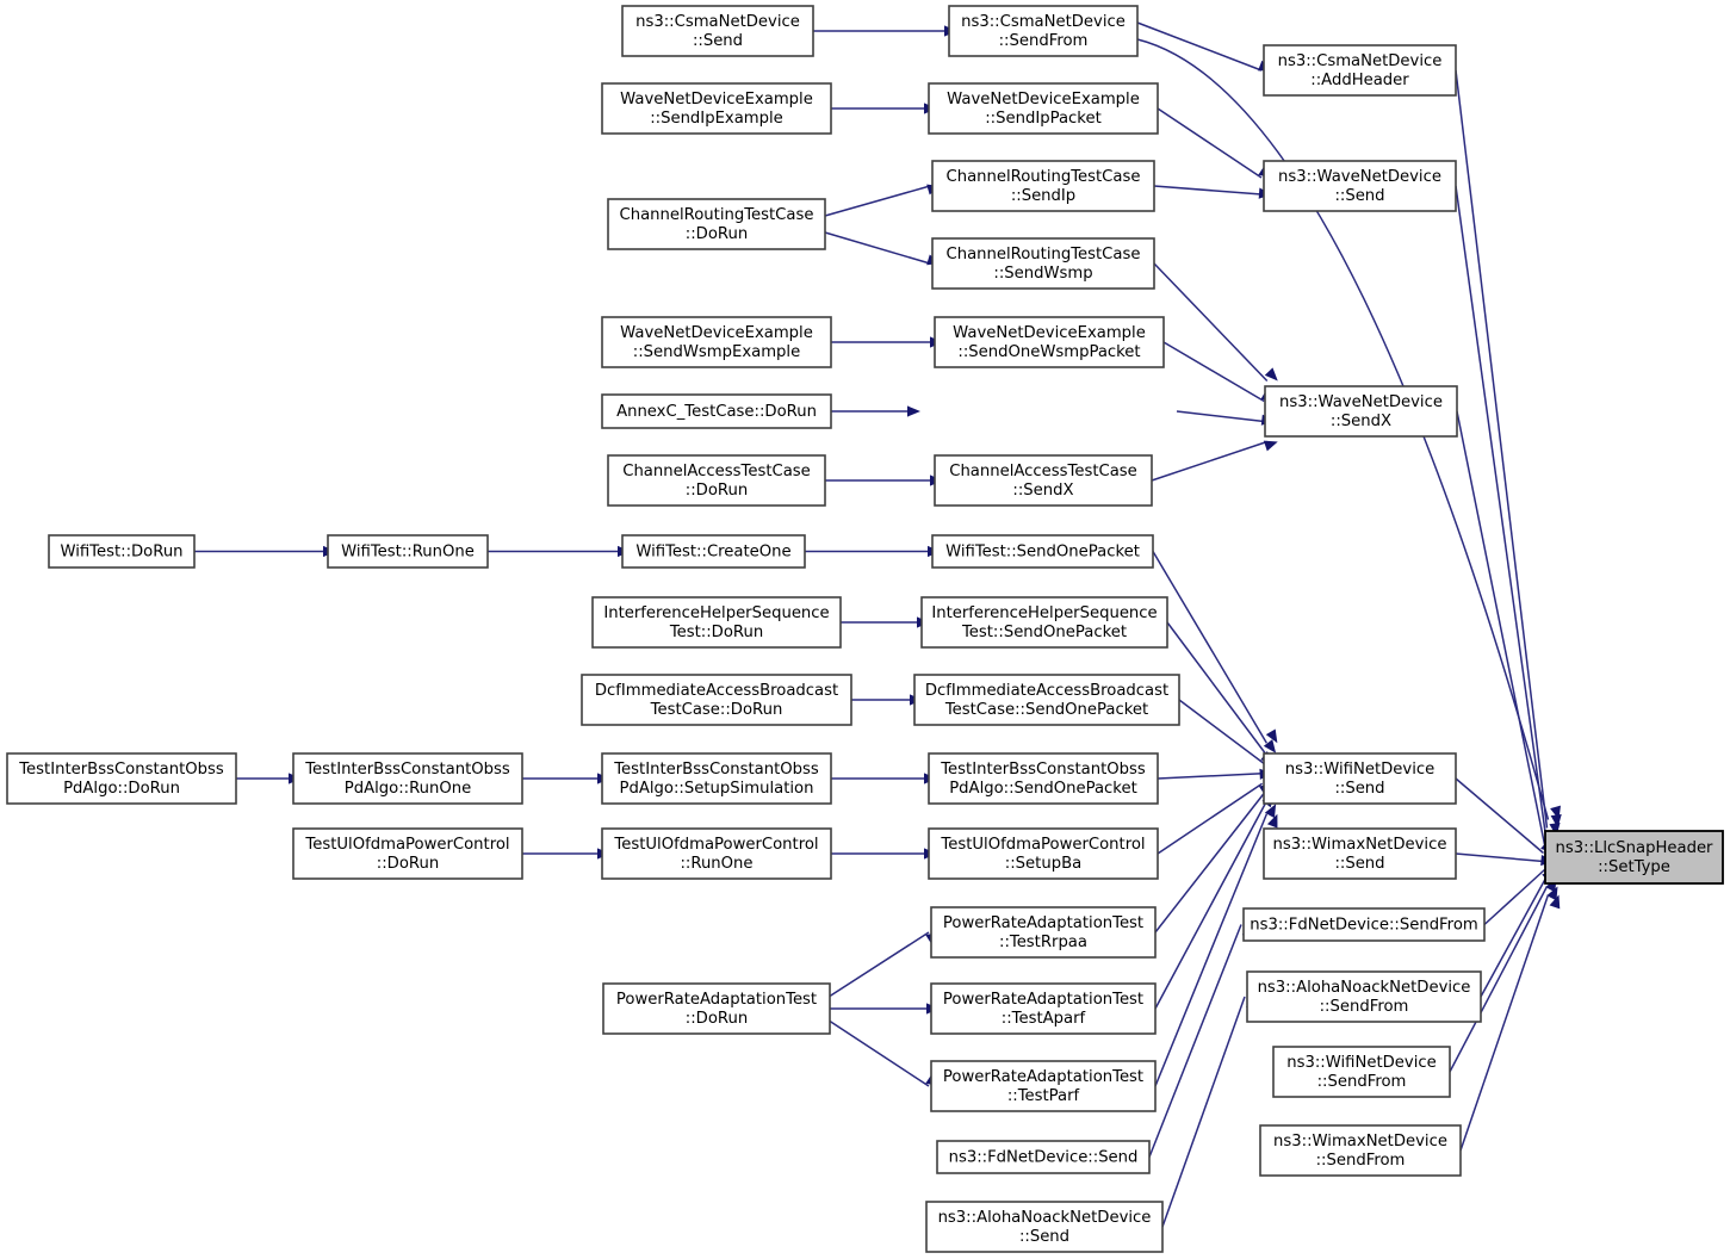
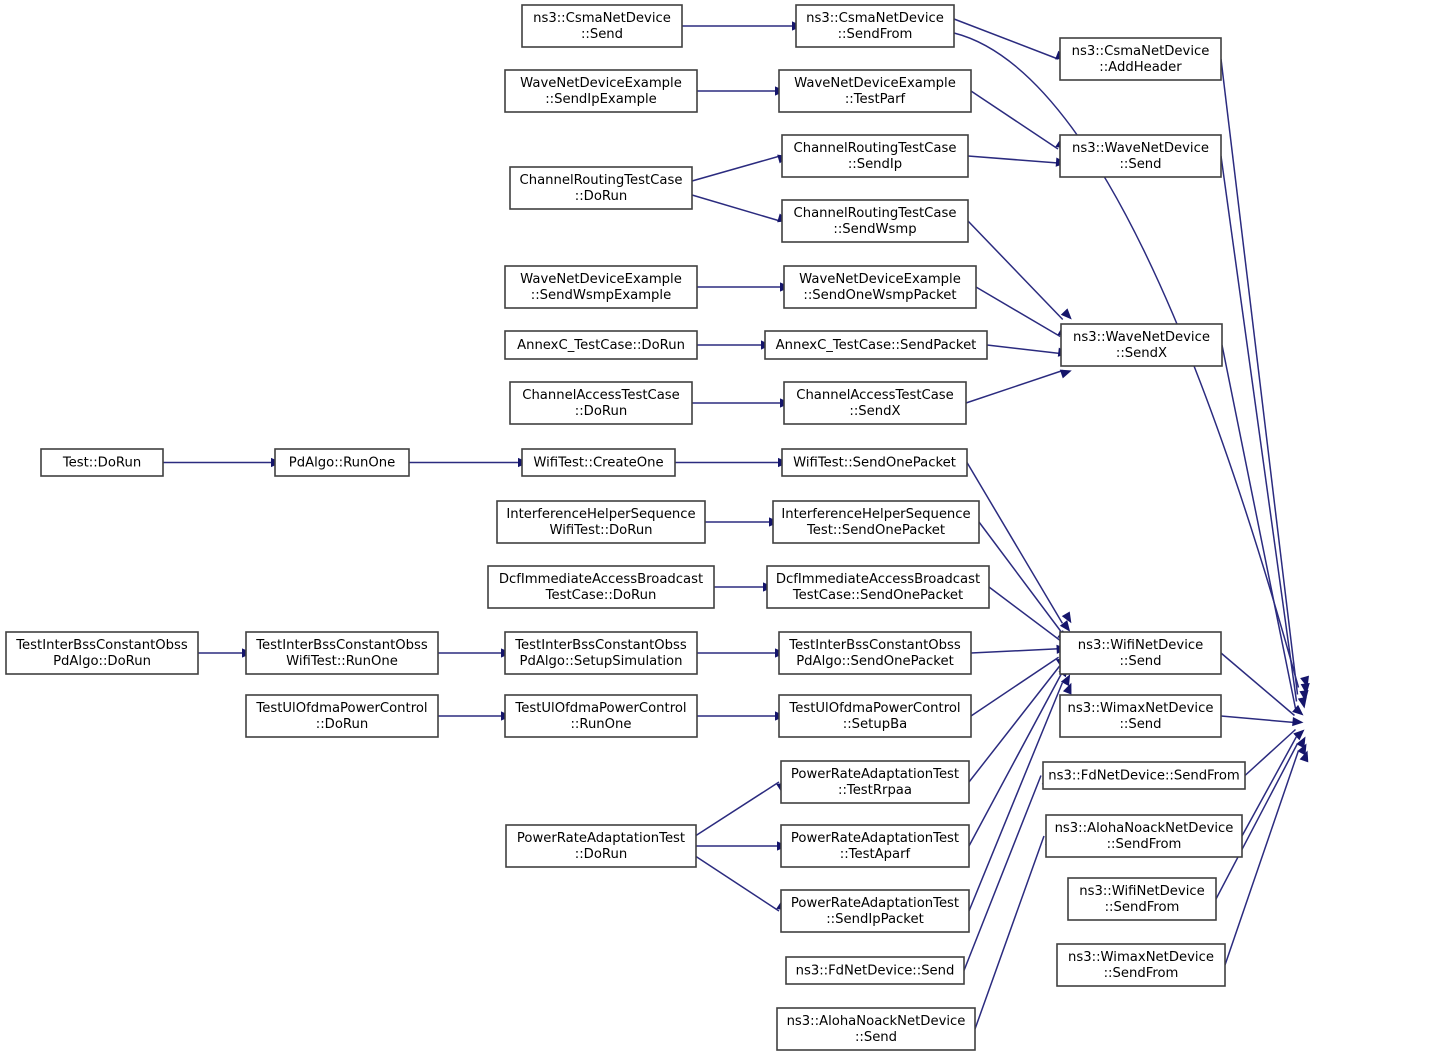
  ns3::CsmaNetDevice
  ::Send
  ns3::CsmaNetDevice
  ::SendFrom
  ns3::CsmaNetDevice
  ::AddHeader
  WaveNetDeviceExample
  ::SendIpExample
  WaveNetDeviceExample
- ::SendIpPacket
+ ::TestParf
  ns3::WaveNetDevice
  ::Send
  ChannelRoutingTestCase
  ::SendIp
  ChannelRoutingTestCase
  ::DoRun
  ChannelRoutingTestCase
  ::SendWsmp
  WaveNetDeviceExample
  ::SendWsmpExample
  WaveNetDeviceExample
  ::SendOneWsmpPacket
  ns3::WaveNetDevice
  ::SendX
  AnnexC_TestCase::DoRun
+ AnnexC_TestCase::SendPacket
  ChannelAccessTestCase
  ::DoRun
  ChannelAccessTestCase
  ::SendX
- WifiTest::DoRun
+ Test::DoRun
- WifiTest::RunOne
+ PdAlgo::RunOne
  WifiTest::CreateOne
  WifiTest::SendOnePacket
  InterferenceHelperSequence
- Test::DoRun
+ WifiTest::DoRun
  InterferenceHelperSequence
  Test::SendOnePacket
  DcfImmediateAccessBroadcast
  TestCase::DoRun
  DcfImmediateAccessBroadcast
  TestCase::SendOnePacket
  TestInterBssConstantObss
  PdAlgo::DoRun
  TestInterBssConstantObss
- PdAlgo::RunOne
+ WifiTest::RunOne
  TestInterBssConstantObss
  PdAlgo::SetupSimulation
  TestInterBssConstantObss
  PdAlgo::SendOnePacket
  ns3::WifiNetDevice
  ::Send
  TestUlOfdmaPowerControl
  ::DoRun
  TestUlOfdmaPowerControl
  ::RunOne
  TestUlOfdmaPowerControl
  ::SetupBa
  ns3::WimaxNetDevice
  ::Send
- ns3::LlcSnapHeader
- ::SetType
  ns3::FdNetDevice::SendFrom
  PowerRateAdaptationTest
  ::TestRrpaa
  ns3::AlohaNoackNetDevice
  ::SendFrom
  PowerRateAdaptationTest
  ::DoRun
  PowerRateAdaptationTest
  ::TestAparf
  ns3::WifiNetDevice
  ::SendFrom
  PowerRateAdaptationTest
- ::TestParf
+ ::SendIpPacket
  ns3::WimaxNetDevice
  ::SendFrom
  ns3::FdNetDevice::Send
  ns3::AlohaNoackNetDevice
  ::Send
